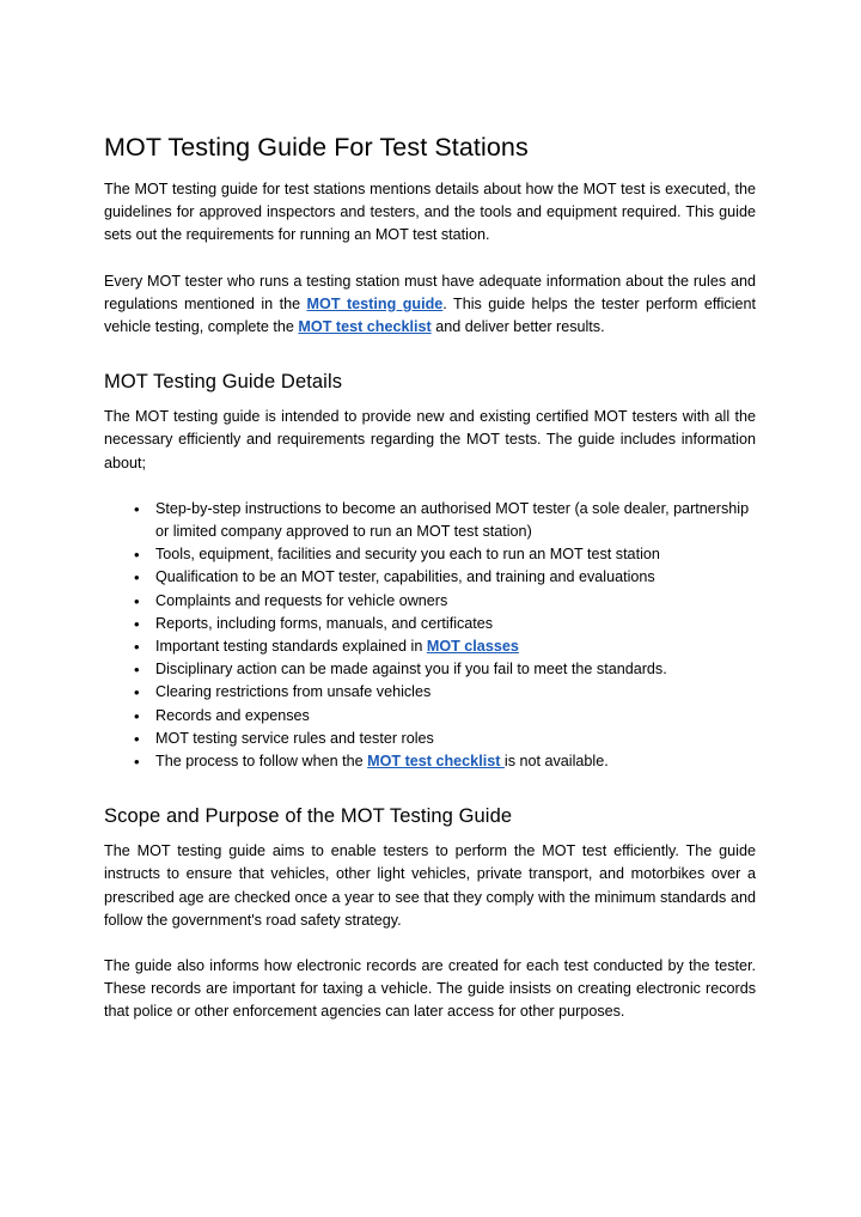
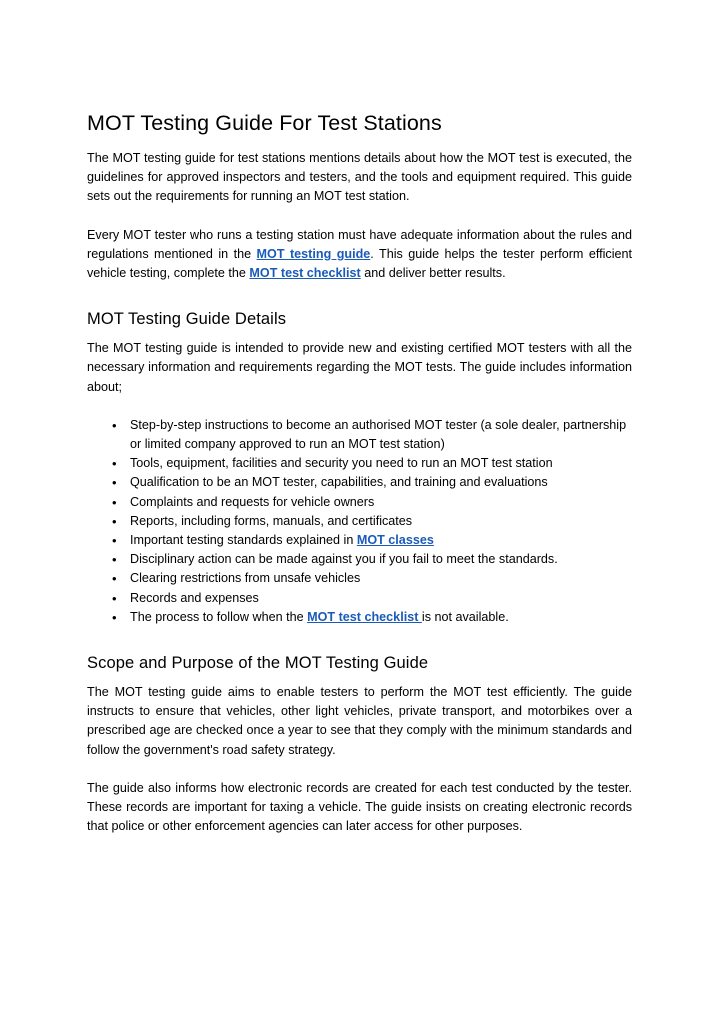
  MOT Testing Guide For Test Stations
  The MOT testing guide for test stations mentions details about how the MOT test is executed, the guidelines for approved inspectors and testers, and the tools and equipment required. This guide sets out the requirements for running an MOT test station.
  Every MOT tester who runs a testing station must have adequate information about the rules and regulations mentioned in the MOT testing guide. This guide helps the tester perform efficient vehicle testing, complete the MOT test checklist and deliver better results.
  MOT Testing Guide Details
- The MOT testing guide is intended to provide new and existing certified MOT testers with all the necessary efficiently and requirements regarding the MOT tests. The guide includes information about;
+ The MOT testing guide is intended to provide new and existing certified MOT testers with all the necessary information and requirements regarding the MOT tests. The guide includes information about;
  Step-by-step instructions to become an authorised MOT tester (a sole dealer, partnership or limited company approved to run an MOT test station)
- Tools, equipment, facilities and security you each to run an MOT test station
+ Tools, equipment, facilities and security you need to run an MOT test station
  Qualification to be an MOT tester, capabilities, and training and evaluations
  Complaints and requests for vehicle owners
  Reports, including forms, manuals, and certificates
  Important testing standards explained in MOT classes
  Disciplinary action can be made against you if you fail to meet the standards.
  Clearing restrictions from unsafe vehicles
  Records and expenses
- MOT testing service rules and tester roles
  The process to follow when the MOT test checklist is not available.
  Scope and Purpose of the MOT Testing Guide
  The MOT testing guide aims to enable testers to perform the MOT test efficiently. The guide instructs to ensure that vehicles, other light vehicles, private transport, and motorbikes over a prescribed age are checked once a year to see that they comply with the minimum standards and follow the government's road safety strategy.
  The guide also informs how electronic records are created for each test conducted by the tester. These records are important for taxing a vehicle. The guide insists on creating electronic records that police or other enforcement agencies can later access for other purposes.
